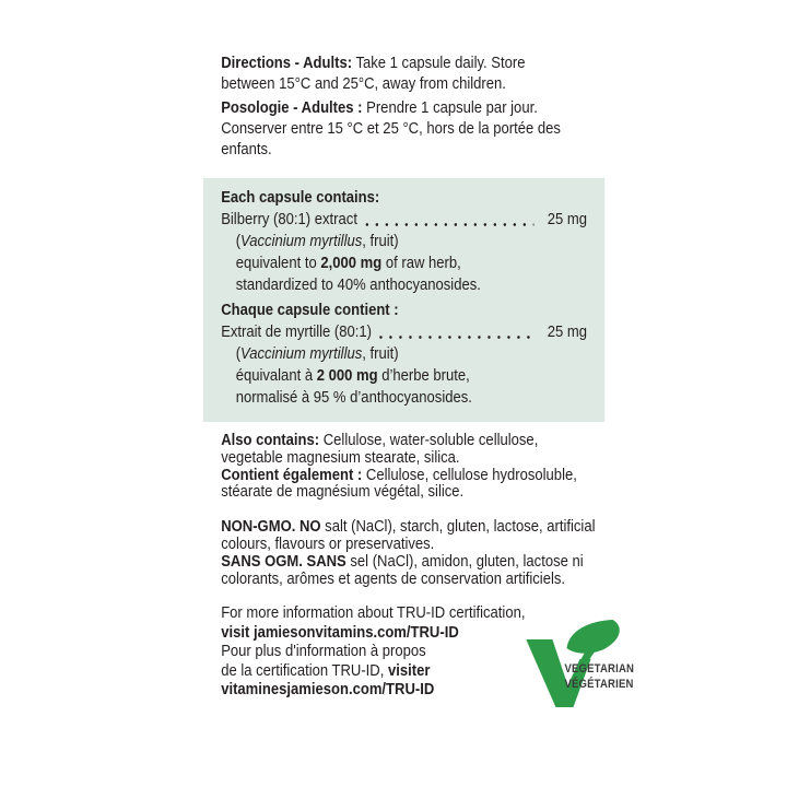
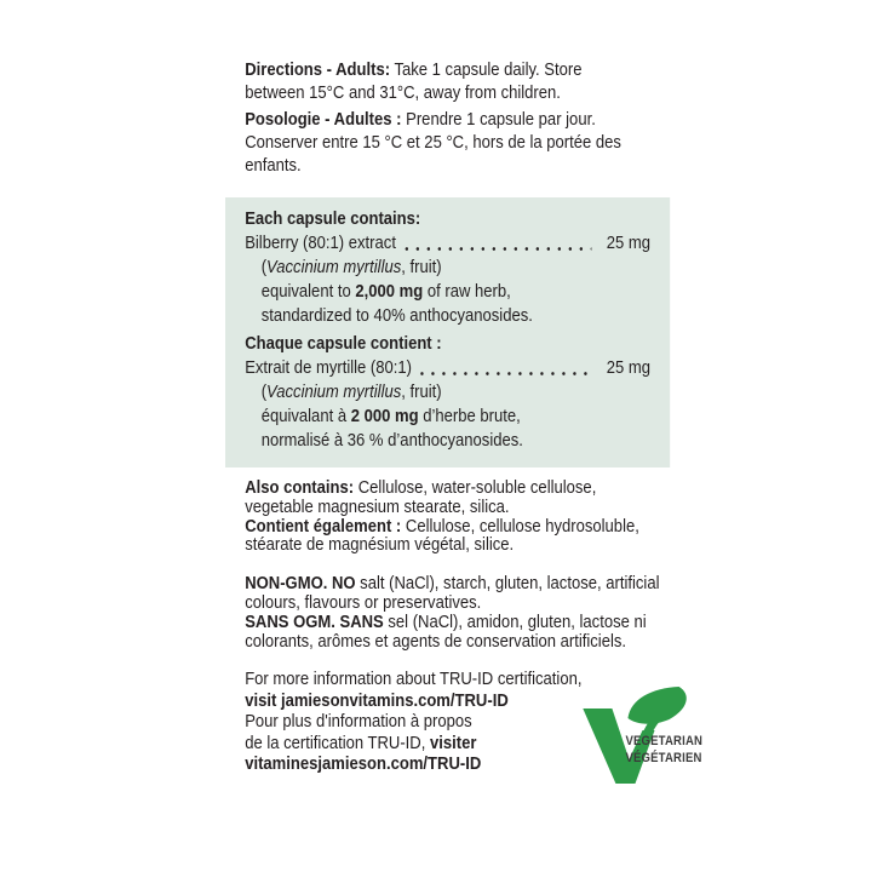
  Directions - Adults: Take 1 capsule daily. Store
- between 15°C and 25°C, away from children.
+ between 15°C and 31°C, away from children.
  Posologie - Adultes : Prendre 1 capsule par jour.
  Conserver entre 15 °C et 25 °C, hors de la portée des
  enfants.
  Each capsule contains:
  Bilberry (80:1) extract
  25 mg
  (Vaccinium myrtillus, fruit)
  equivalent to 2,000 mg of raw herb,
  standardized to 40% anthocyanosides.
  Chaque capsule contient :
  Extrait de myrtille (80:1)
  25 mg
  (Vaccinium myrtillus, fruit)
  équivalant à 2 000 mg d’herbe brute,
- normalisé à 95 % d’anthocyanosides.
+ normalisé à 36 % d’anthocyanosides.
  Also contains: Cellulose, water-soluble cellulose,
  vegetable magnesium stearate, silica.
  Contient également : Cellulose, cellulose hydrosoluble,
  stéarate de magnésium végétal, silice.
  NON-GMO. NO salt (NaCl), starch, gluten, lactose, artificial
  colours, flavours or preservatives.
  SANS OGM. SANS sel (NaCl), amidon, gluten, lactose ni
  colorants, arômes et agents de conservation artificiels.
  For more information about TRU-ID certification,
  visit jamiesonvitamins.com/TRU-ID
  Pour plus d'information à propos
  de la certification TRU-ID, visiter
  vitaminesjamieson.com/TRU-ID
  VEGETARIAN
  VÉGÉTARIEN
